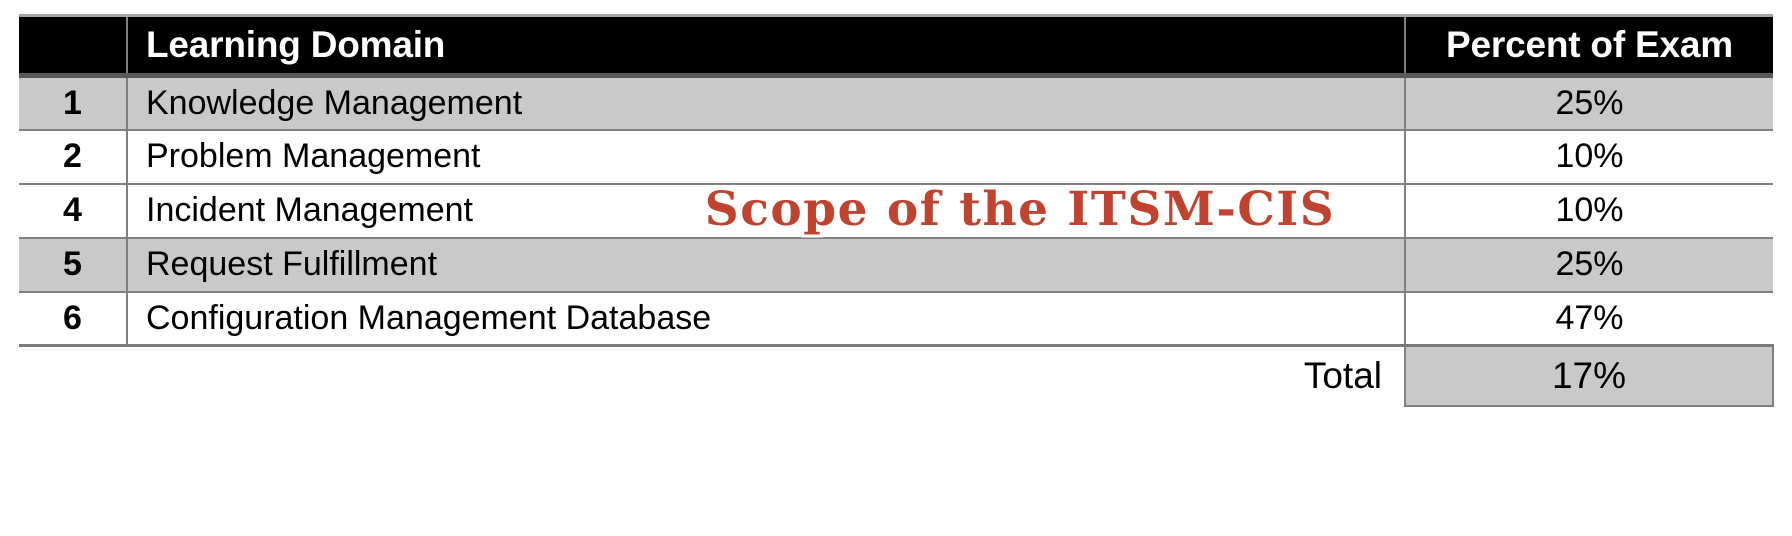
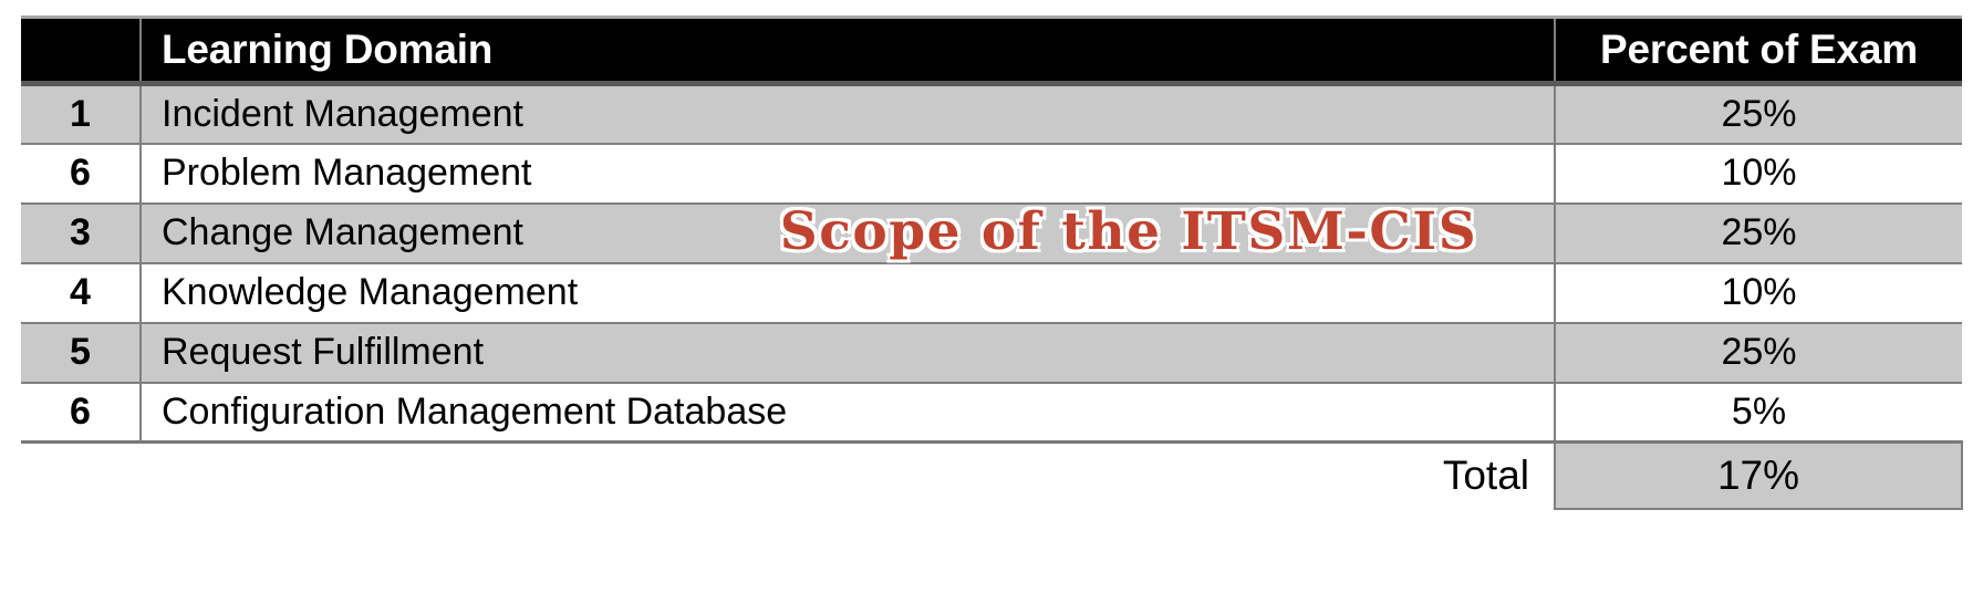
  	Learning Domain	Percent of Exam
- 1	Knowledge Management	25%
+ 1	Incident Management	25%
- 2	Problem Management	10%
+ 6	Problem Management	10%
+ 3	Change Management	25%
- 4	Incident Management	10%
+ 4	Knowledge Management	10%
  5	Request Fulfillment	25%
- 6	Configuration Management Database	47%
+ 6	Configuration Management Database	5%
  	Total	17%
  Scope of the ITSM-CIS
